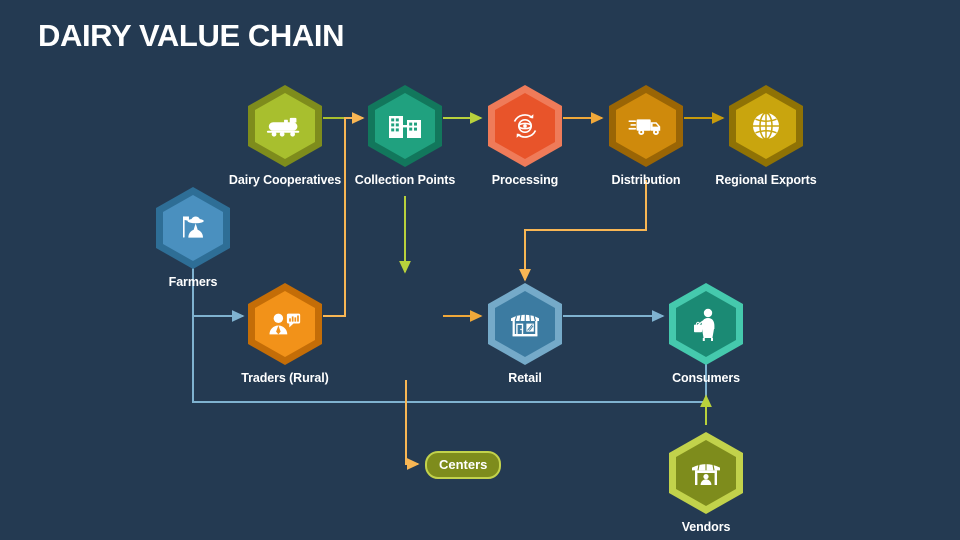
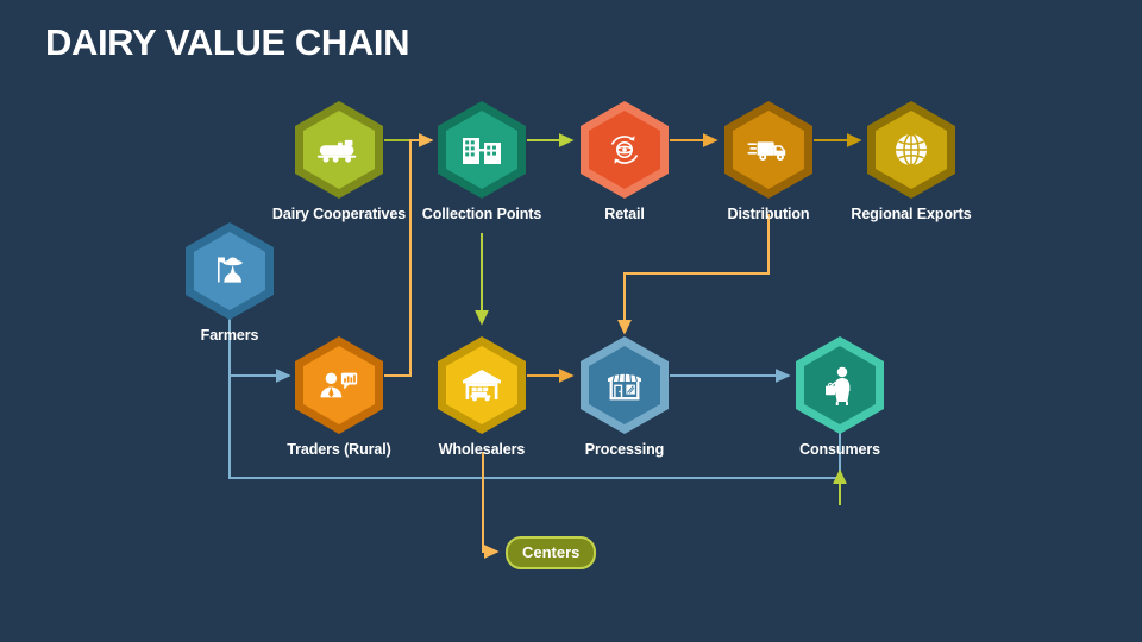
  DAIRY VALUE CHAIN
  Farmers
  Dairy Cooperatives
  Collection Points
- Processing
+ Retail
  Distribution
  Regional Exports
  Traders (Rural)
+ Wholesalers
- Retail
+ Processing
  Consumers
- Vendors
  Centers
